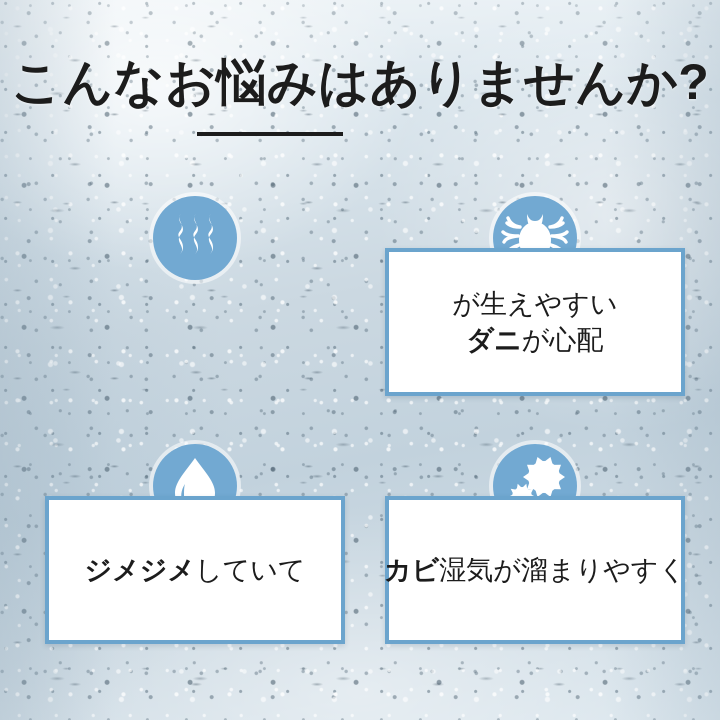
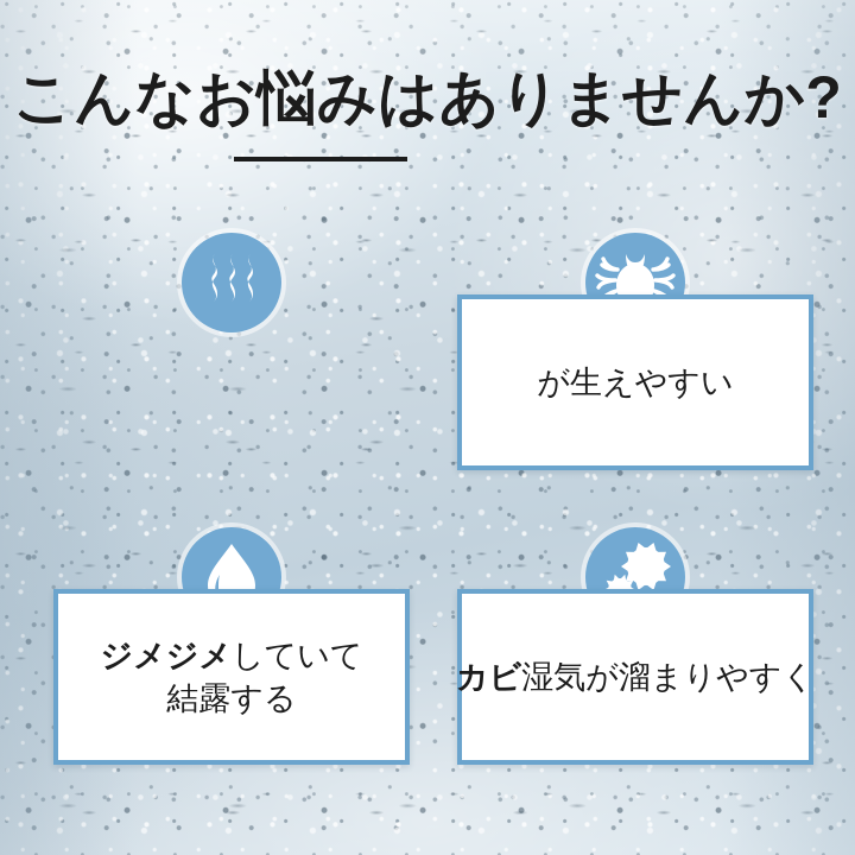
  こんなお悩みはありませんか?
  が生えやすい
- ダニが心配
  ジメジメしていて
+ 結露する
  カビ湿気が溜まりやすく
